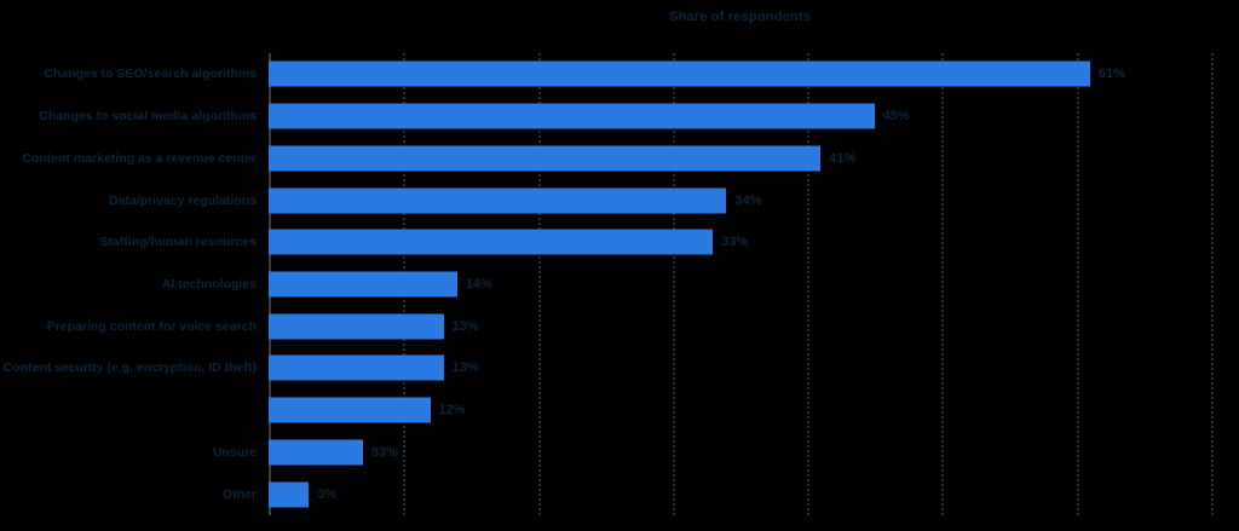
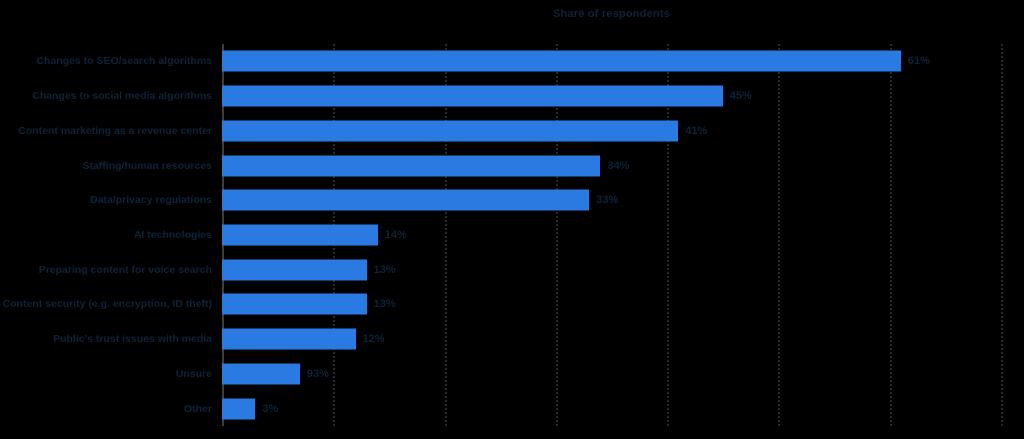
  Share of respondents
  Changes to SEO/search algorithms
  61%
  Changes to social media algorithms
  45%
  Content marketing as a revenue center
  41%
- Data/privacy regulations
+ Staffing/human resources
  34%
- Staffing/human resources
+ Data/privacy regulations
  33%
  AI technologies
  14%
  Preparing content for voice search
  13%
  Content security (e.g. encryption, ID theft)
  13%
+ Public's trust issues with media
  12%
  Unsure
  93%
  Other
  3%
